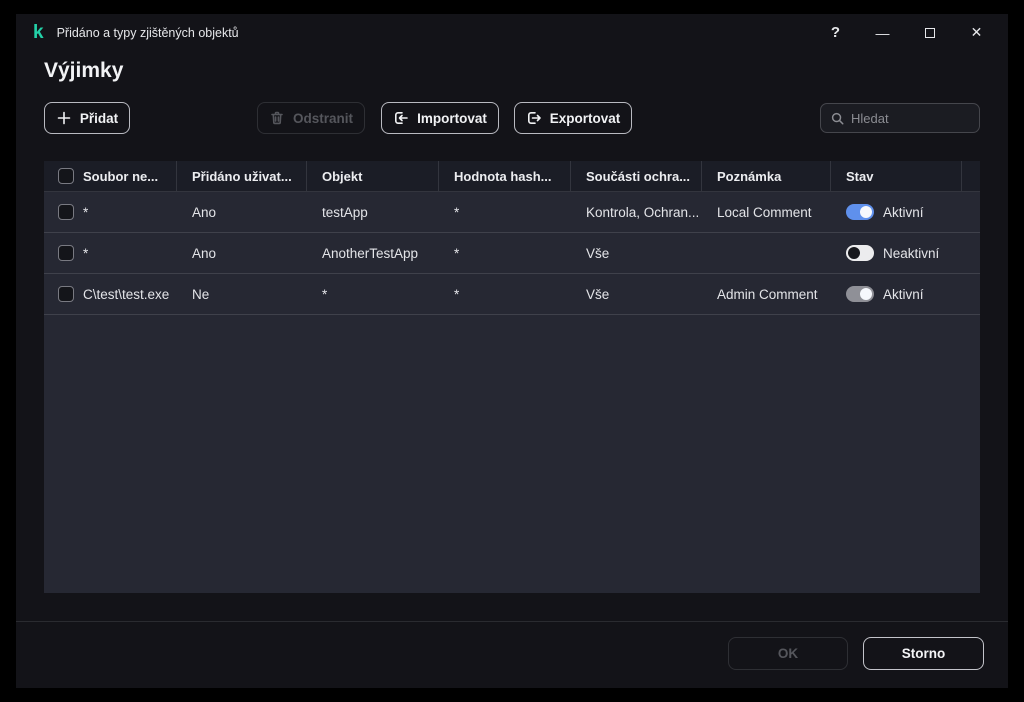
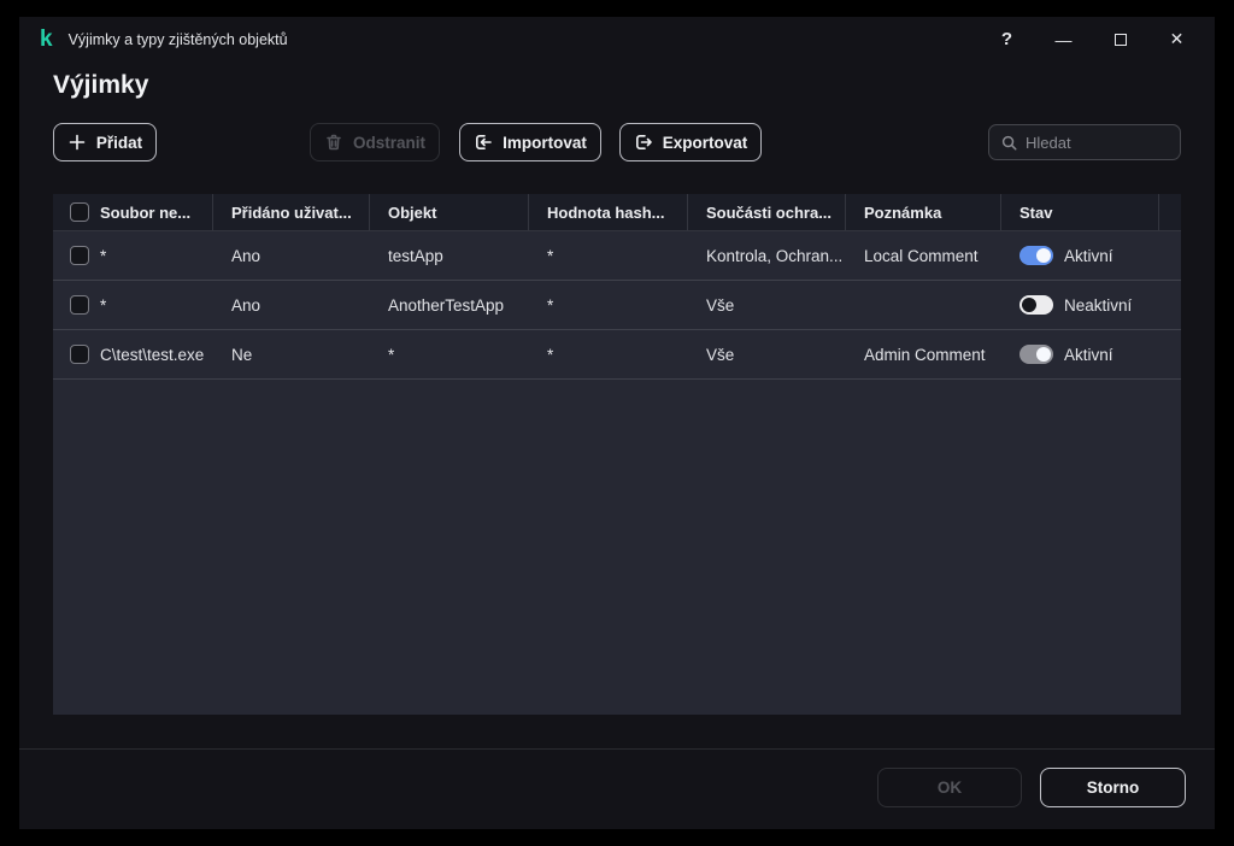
  k
- Přidáno a typy zjištěných objektů
+ Výjimky a typy zjištěných objektů
  ?
  —
  ✕
  Výjimky
  Přidat
  Odstranit
  Importovat
  Exportovat
  Hledat
  Soubor ne...
  Přidáno uživat...
  Objekt
  Hodnota hash...
  Součásti ochra...
  Poznámka
  Stav
  *
  Ano
  testApp
  *
  Kontrola, Ochran...
  Local Comment
  Aktivní
  *
  Ano
  AnotherTestApp
  *
  Vše
  Neaktivní
  C\test\test.exe
  Ne
  *
  *
  Vše
  Admin Comment
  Aktivní
  OK
  Storno
